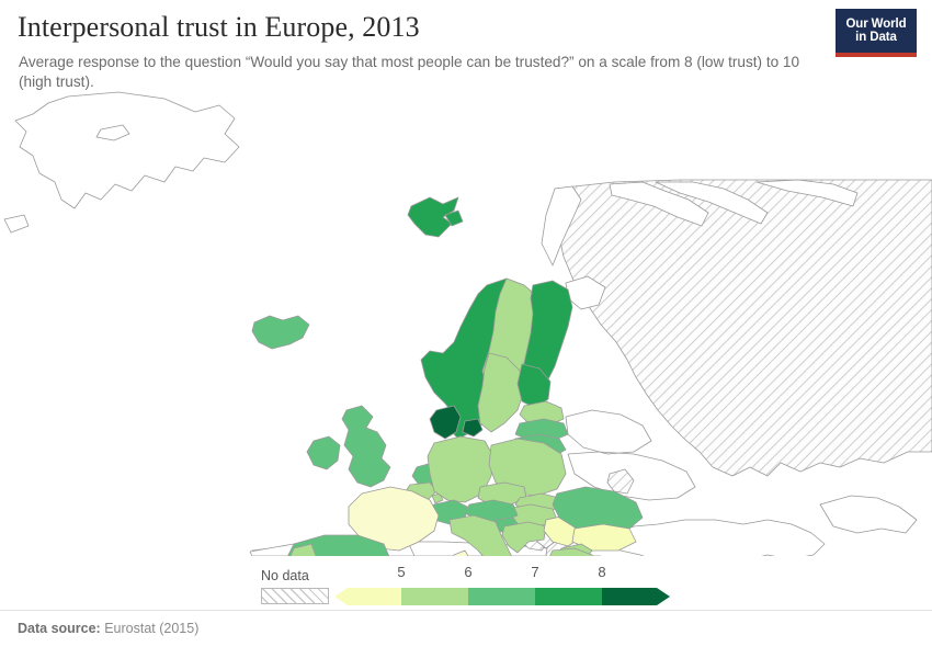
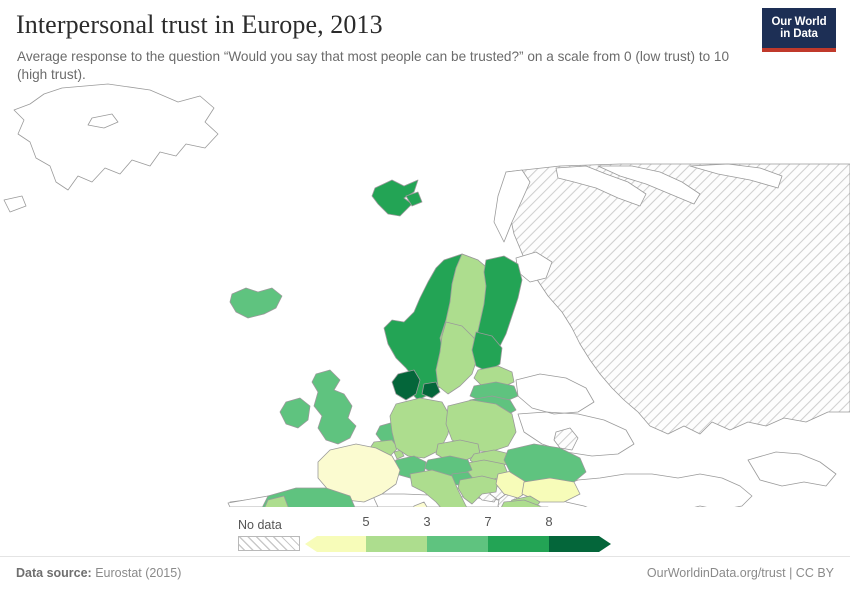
  Interpersonal trust in Europe, 2013
- Average response to the question “Would you say that most people can be trusted?” on a scale from 8 (low trust) to 10 (high trust).
+ Average response to the question “Would you say that most people can be trusted?” on a scale from 0 (low trust) to 10 (high trust).
  Our World
  in Data
  No data
  5
- 6
+ 3
  7
  8
  Data source: Eurostat (2015)
+ OurWorldinData.org/trust | CC BY
